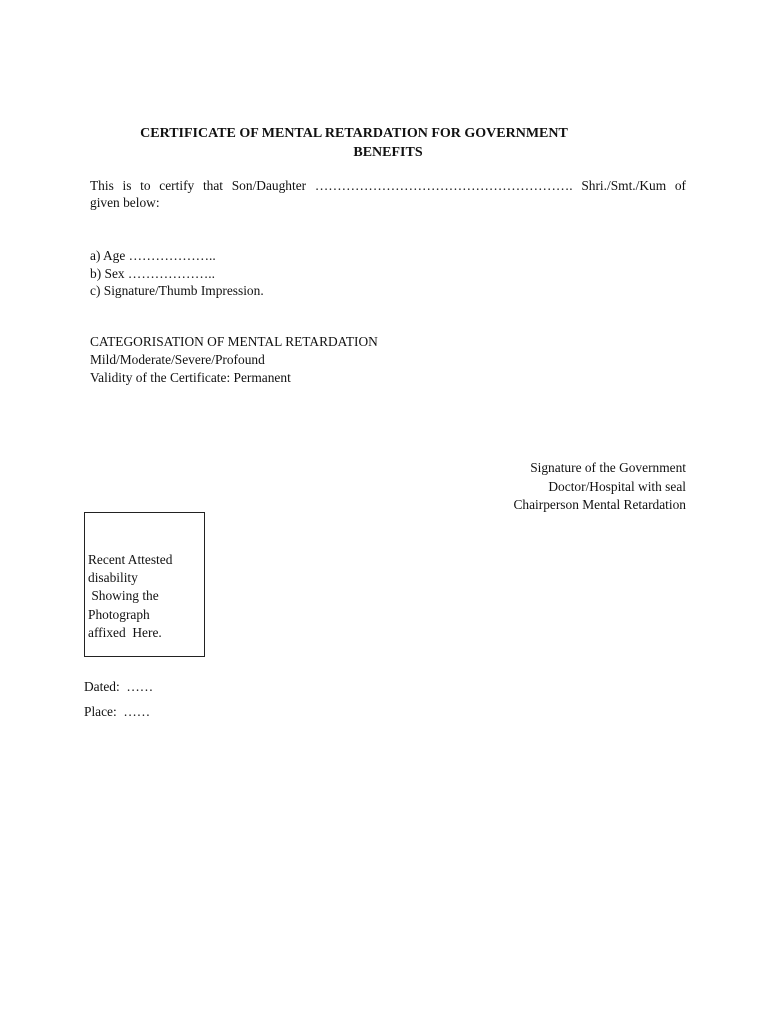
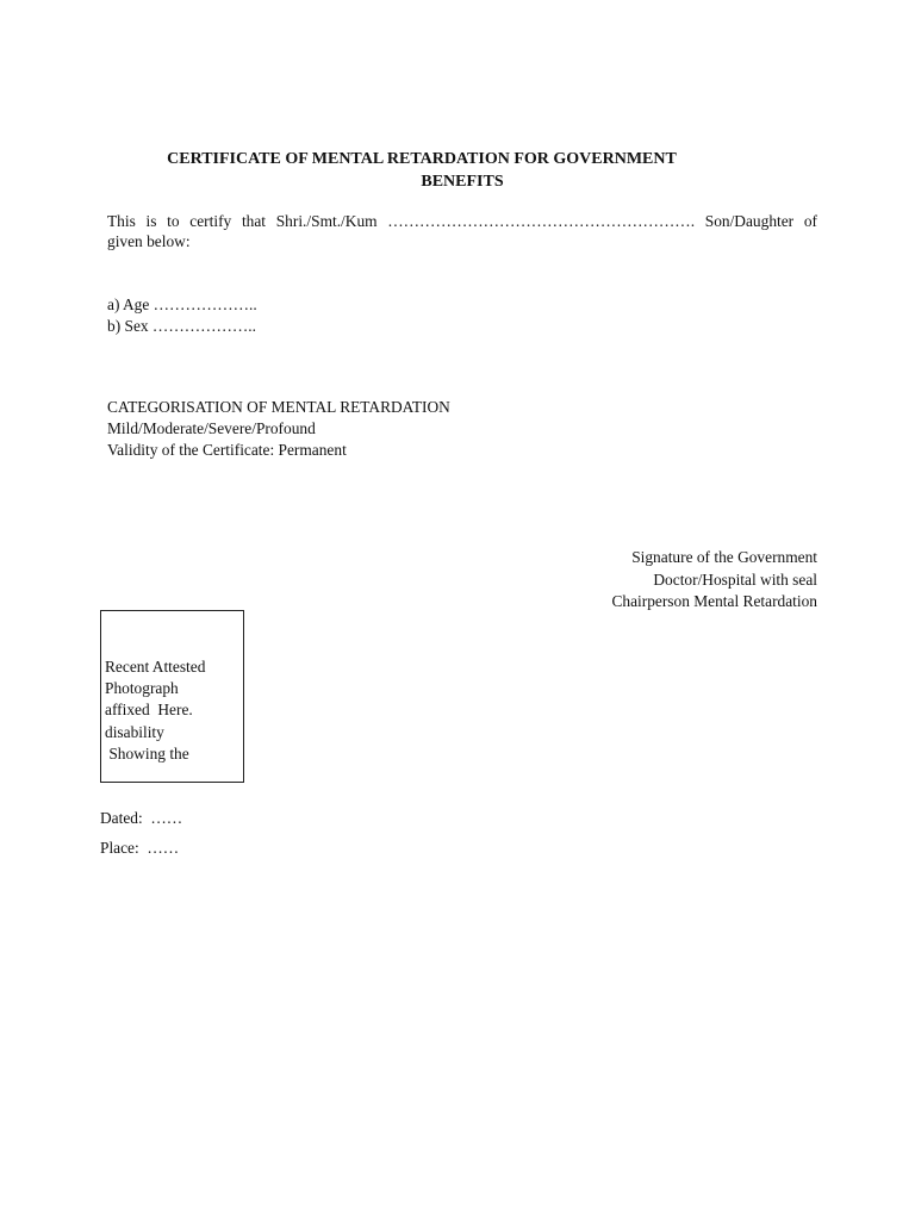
  CERTIFICATE OF MENTAL RETARDATION FOR GOVERNMENT
  BENEFITS
  This
  is
  to
  certify
  that
- Son/Daughter
+ Shri./Smt./Kum
  ………………………………………………….
- Shri./Smt./Kum
+ Son/Daughter
  of
  given below:
  a) Age ………………..
  b) Sex ………………..
- c) Signature/Thumb Impression.
  CATEGORISATION OF MENTAL RETARDATION
  Mild/Moderate/Severe/Profound
  Validity of the Certificate: Permanent
  Signature of the Government
  Doctor/Hospital with seal
  Chairperson Mental Retardation
  Recent Attested
- disability
+ Photograph
- Showing the
+ affixed Here.
- Photograph
+ disability
- affixed Here.
+ Showing the
  Dated: ……
  Place: ……
